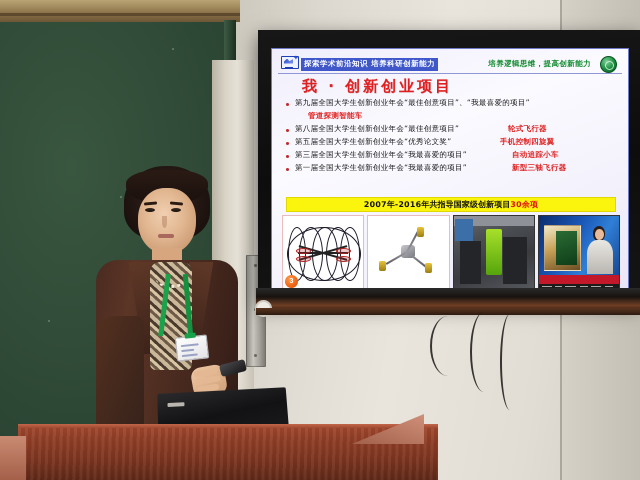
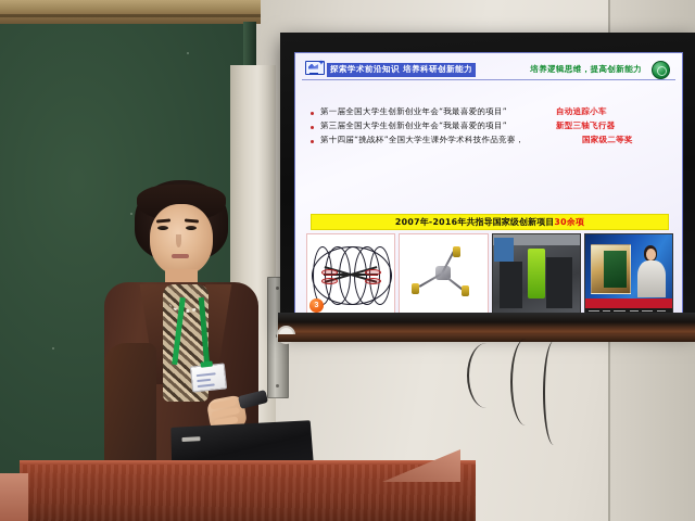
  探索学术前沿知识 培养科研创新能力
  培养逻辑思维，提高创新能力
- 我 · 创新创业项目
- 第九届全国大学生创新创业年会“最佳创意项目”、“我最喜爱的项目”
- 管道探测智能车
- 第八届全国大学生创新创业年会“最佳创意项目”
- 轮式飞行器
- 第五届全国大学生创新创业年会“优秀论文奖”
- 手机控制四旋翼
- 第三届全国大学生创新创业年会“我最喜爱的项目”
+ 第一届全国大学生创新创业年会“我最喜爱的项目”
  自动追踪小车
- 第一届全国大学生创新创业年会“我最喜爱的项目”
+ 第三届全国大学生创新创业年会“我最喜爱的项目”
  新型三轴飞行器
+ 第十四届“挑战杯”全国大学生课外学术科技作品竞赛，
+ 国家级二等奖
  2007年-2016年共指导国家级创新项目30余项
